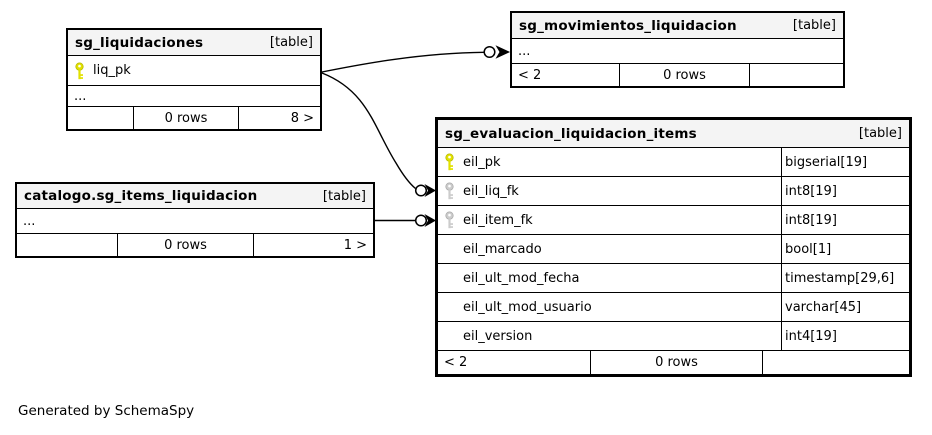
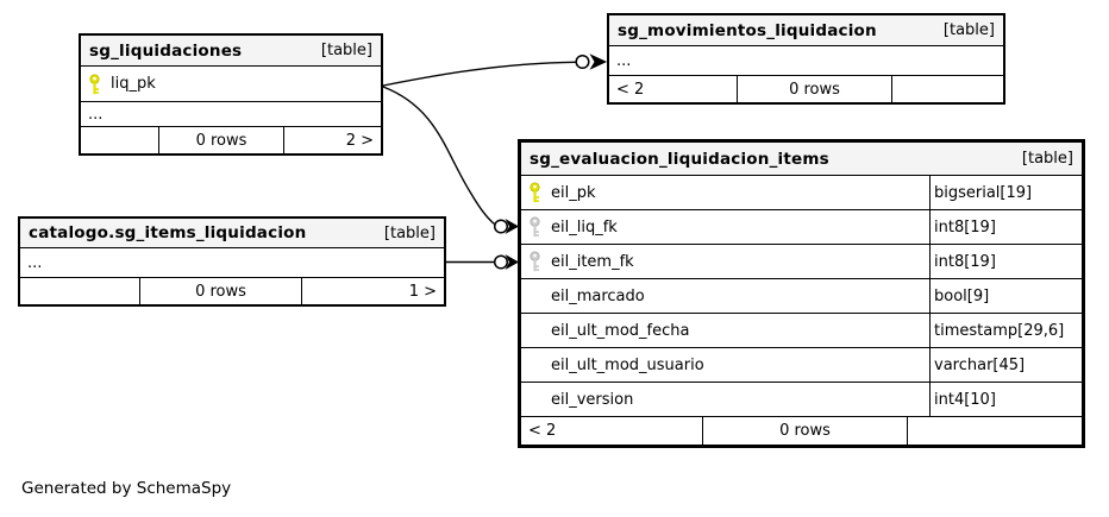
  sg_liquidaciones
  [table]
  liq_pk
  ...
  0 rows
- 8 >
+ 2 >
  sg_movimientos_liquidacion
  [table]
  ...
  < 2
  0 rows
  catalogo.sg_items_liquidacion
  [table]
  ...
  0 rows
  1 >
  sg_evaluacion_liquidacion_items
  [table]
  eil_pk
  bigserial[19]
  eil_liq_fk
  int8[19]
  eil_item_fk
  int8[19]
  eil_marcado
- bool[1]
+ bool[9]
  eil_ult_mod_fecha
  timestamp[29,6]
  eil_ult_mod_usuario
  varchar[45]
  eil_version
- int4[19]
+ int4[10]
  < 2
  0 rows
  Generated by SchemaSpy
